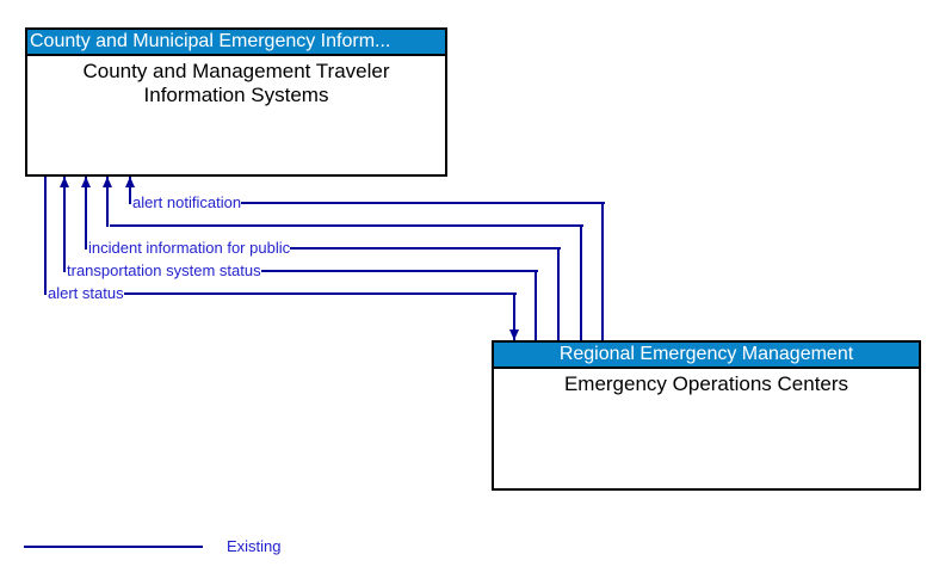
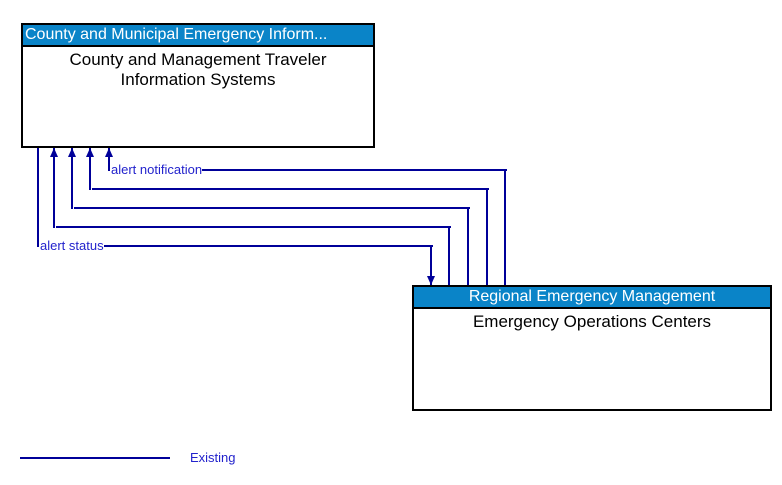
  County and Municipal Emergency Inform...
  County and Management Traveler Information Systems
  alert notification
- incident information for public
- transportation system status
  alert status
  Regional Emergency Management
  Emergency Operations Centers
  Existing
